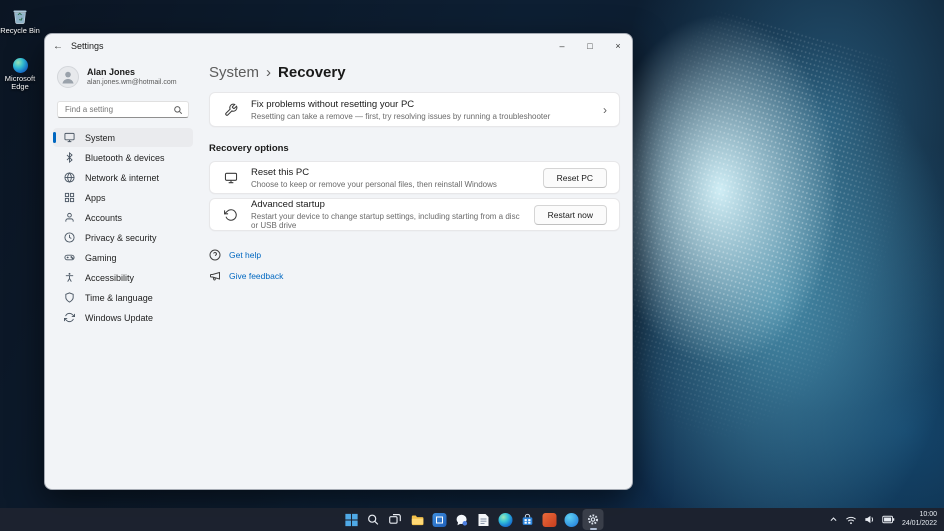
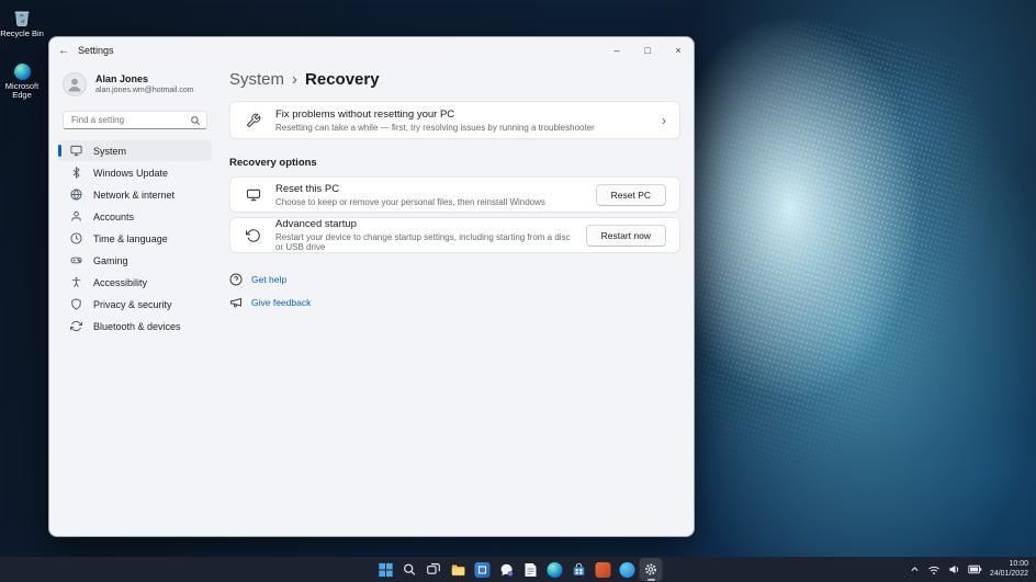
  Recycle Bin
  Microsoft Edge
  ←
  Settings
  –
  □
  ×
  Alan Jones
  Find a setting
  System
- Bluetooth & devices
+ Windows Update
  Network & internet
- Apps
  Accounts
- Privacy & security
+ Time & language
  Gaming
  Accessibility
- Time & language
+ Privacy & security
- Windows Update
+ Bluetooth & devices
  System
  ›
  Recovery
  Fix problems without resetting your PC
- Resetting can take a remove — first, try resolving issues by running a troubleshooter
+ Resetting can take a while — first, try resolving issues by running a troubleshooter
  ›
  Recovery options
  Reset this PC
  Choose to keep or remove your personal files, then reinstall Windows
  Reset PC
  Advanced startup
  Restart your device to change startup settings, including starting from a disc or USB drive
  Restart now
  Get help
  Give feedback
